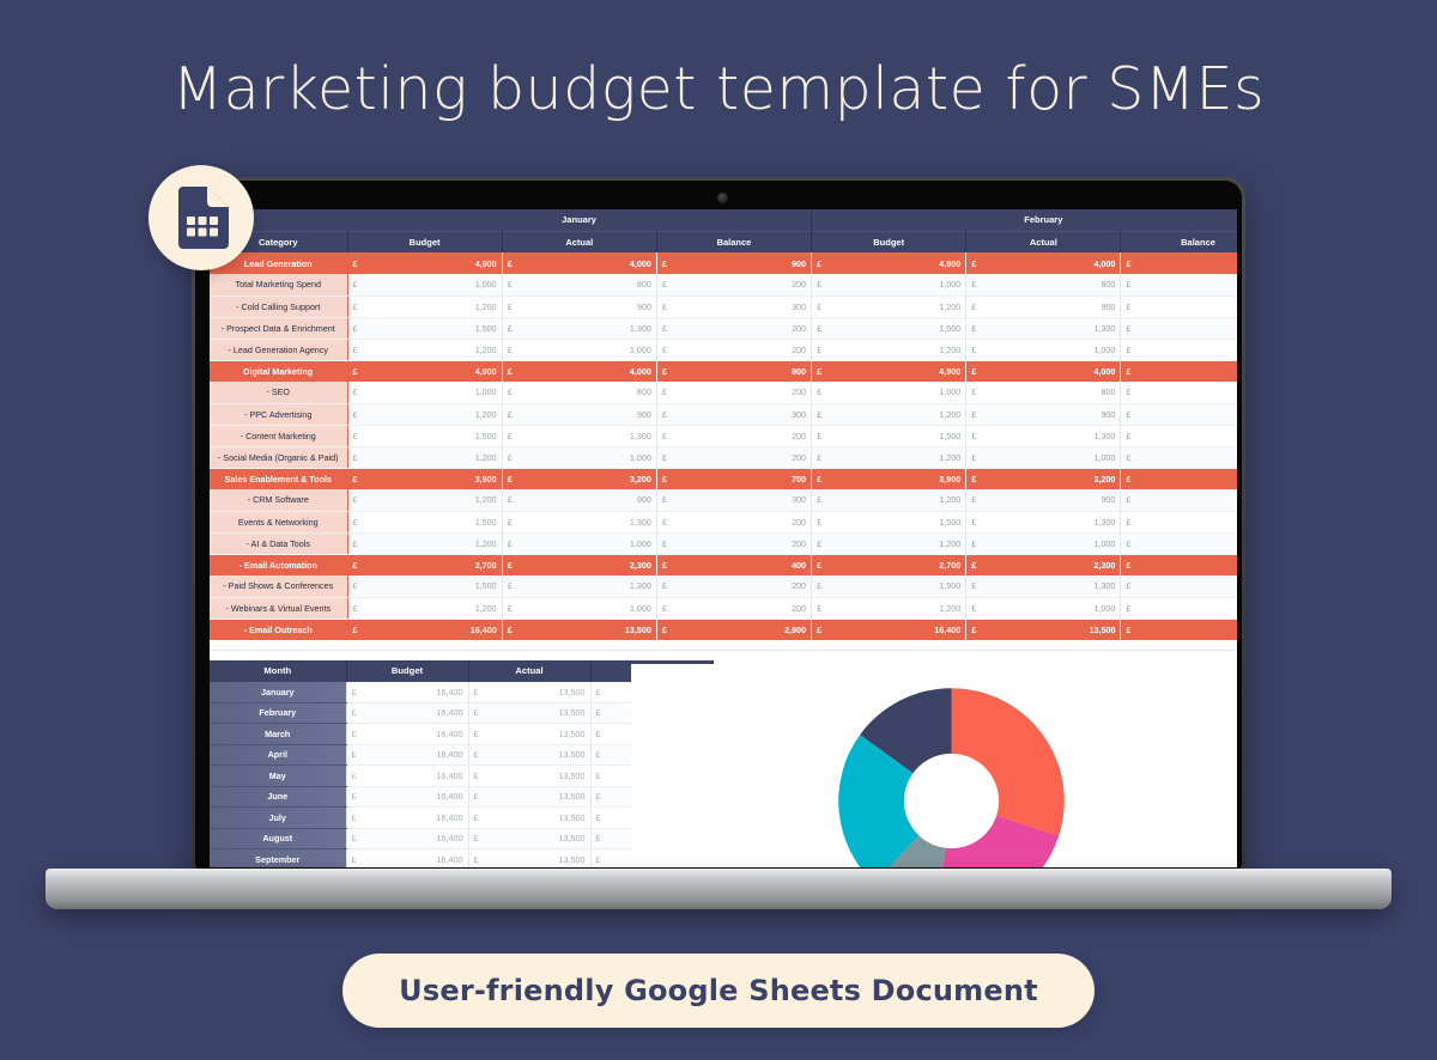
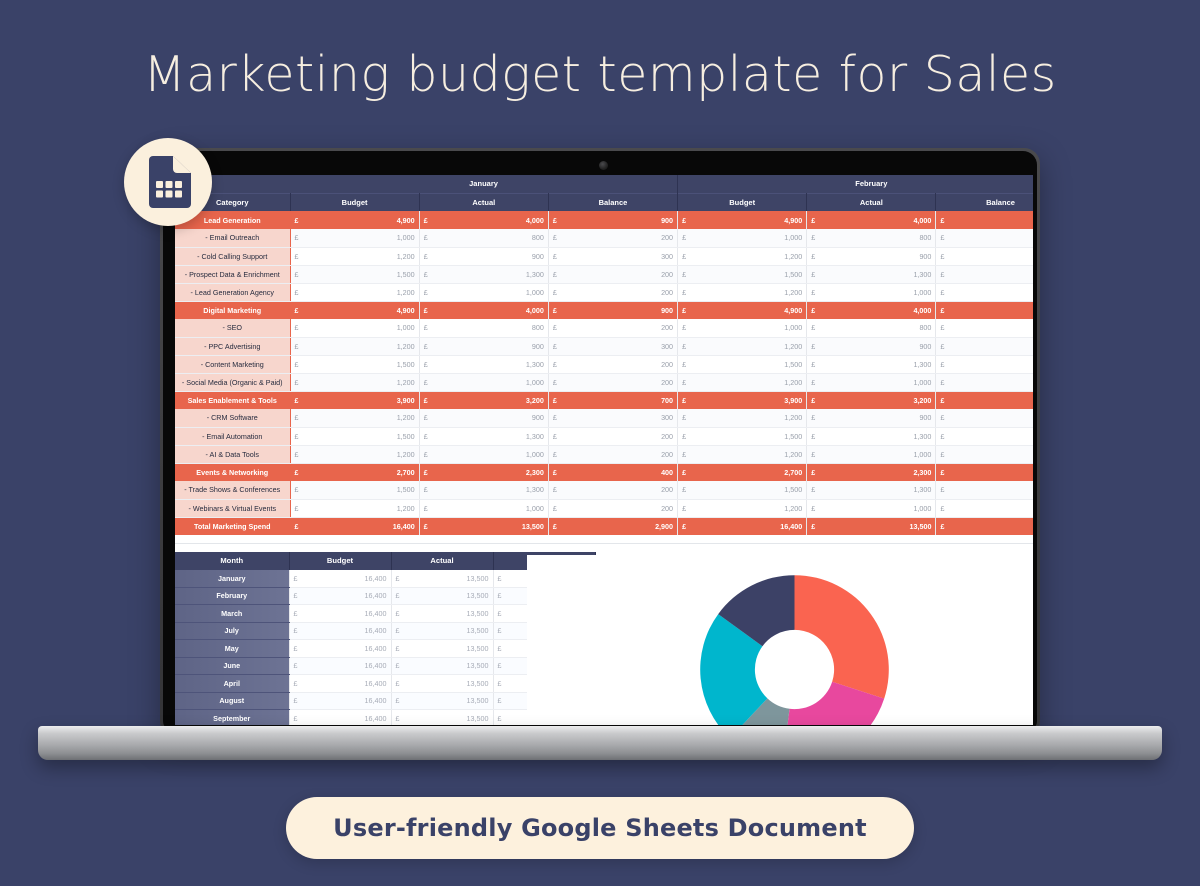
- Marketing budget template for SMEs
+ Marketing budget template for Sales
  	January	February
  Category	Budget	Actual	Balance	Budget	Actual	Balance
  Lead Generation	£	4,900	£	4,000	£	900	£	4,900	£	4,000	£
- Total Marketing Spend	£	1,000	£	800	£	200	£	1,000	£	800	£
+ - Email Outreach	£	1,000	£	800	£	200	£	1,000	£	800	£
  - Cold Calling Support	£	1,200	£	900	£	300	£	1,200	£	900	£
  - Prospect Data & Enrichment	£	1,500	£	1,300	£	200	£	1,500	£	1,300	£
  - Lead Generation Agency	£	1,200	£	1,000	£	200	£	1,200	£	1,000	£
  Digital Marketing	£	4,900	£	4,000	£	900	£	4,900	£	4,000	£
  - SEO	£	1,000	£	800	£	200	£	1,000	£	800	£
  - PPC Advertising	£	1,200	£	900	£	300	£	1,200	£	900	£
  - Content Marketing	£	1,500	£	1,300	£	200	£	1,500	£	1,300	£
  - Social Media (Organic & Paid)	£	1,200	£	1,000	£	200	£	1,200	£	1,000	£
  Sales Enablement & Tools	£	3,900	£	3,200	£	700	£	3,900	£	3,200	£
  - CRM Software	£	1,200	£	900	£	300	£	1,200	£	900	£
- Events & Networking	£	1,500	£	1,300	£	200	£	1,500	£	1,300	£
+ - Email Automation	£	1,500	£	1,300	£	200	£	1,500	£	1,300	£
  - AI & Data Tools	£	1,200	£	1,000	£	200	£	1,200	£	1,000	£
- - Email Automation	£	2,700	£	2,300	£	400	£	2,700	£	2,300	£
+ Events & Networking	£	2,700	£	2,300	£	400	£	2,700	£	2,300	£
- - Paid Shows & Conferences	£	1,500	£	1,300	£	200	£	1,500	£	1,300	£
+ - Trade Shows & Conferences	£	1,500	£	1,300	£	200	£	1,500	£	1,300	£
  - Webinars & Virtual Events	£	1,200	£	1,000	£	200	£	1,200	£	1,000	£
- - Email Outreach	£	16,400	£	13,500	£	2,900	£	16,400	£	13,500	£
+ Total Marketing Spend	£	16,400	£	13,500	£	2,900	£	16,400	£	13,500	£
  Month	Budget	Actual
  January	£	16,400	£	13,500	£
  February	£	16,400	£	13,500	£
  March	£	16,400	£	13,500	£
- April	£	16,400	£	13,500	£
+ July	£	16,400	£	13,500	£
  May	£	16,400	£	13,500	£
  June	£	16,400	£	13,500	£
- July	£	16,400	£	13,500	£
+ April	£	16,400	£	13,500	£
  August	£	16,400	£	13,500	£
  September	£	16,400	£	13,500	£
  User-friendly Google Sheets Document
